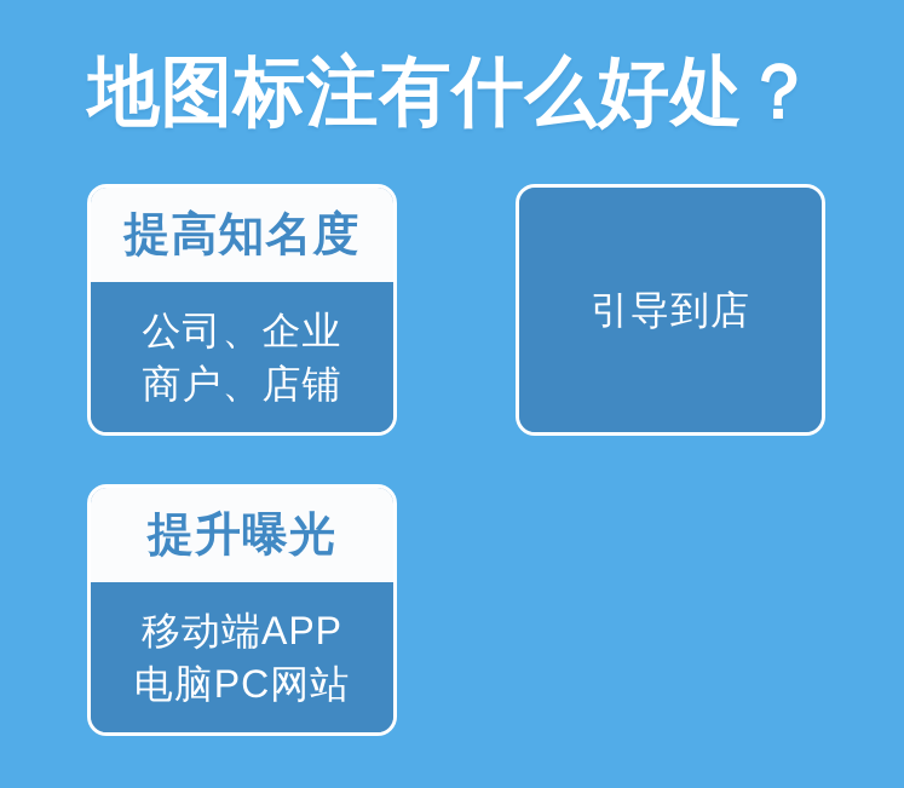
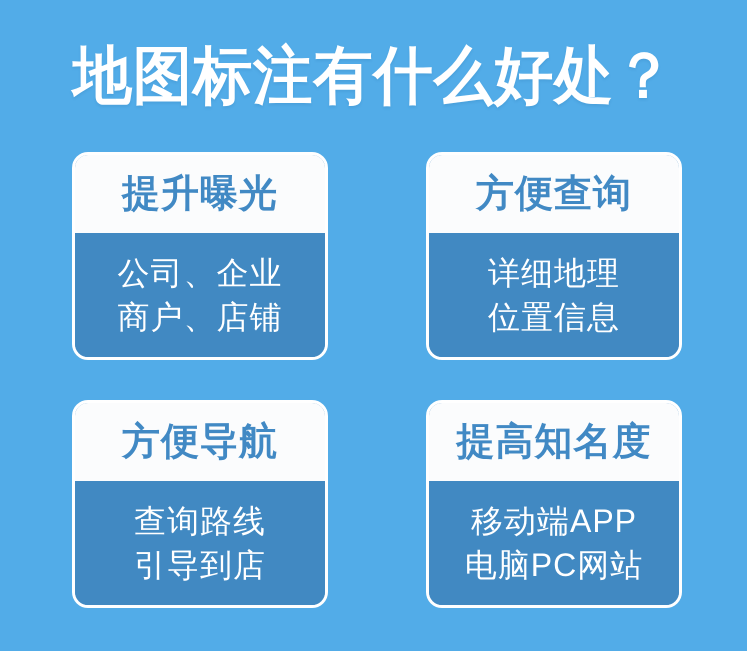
  地图标注有什么好处？
- 提高知名度
+ 提升曝光
  公司、企业
  商户、店铺
+ 方便查询
+ 详细地理
+ 位置信息
+ 方便导航
+ 查询路线
  引导到店
- 提升曝光
+ 提高知名度
  移动端APP
  电脑PC网站
